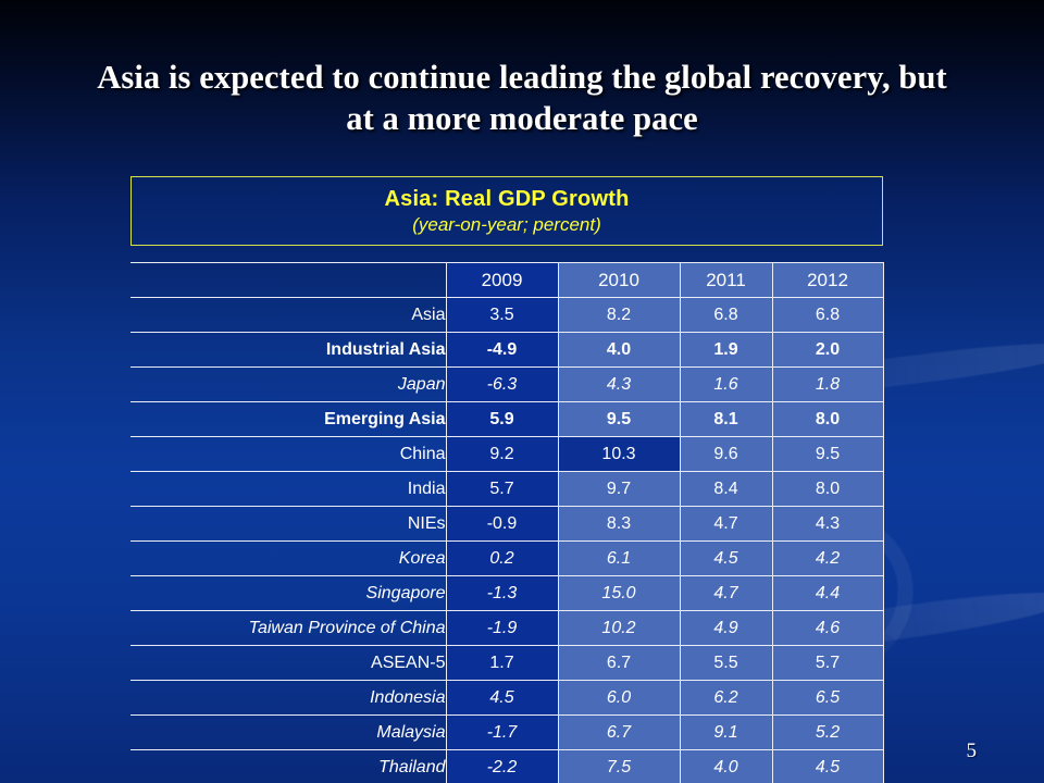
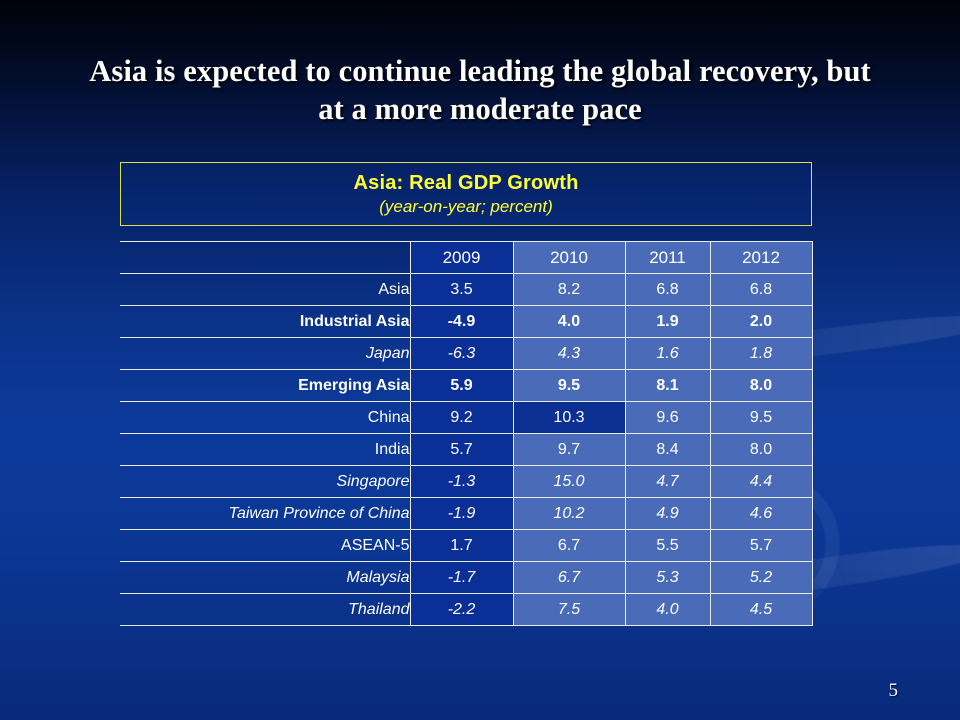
  Asia is expected to continue leading the global recovery, but
  at a more moderate pace
  Asia: Real GDP Growth
  (year-on-year; percent)
  	2009	2010	2011	2012
  Asia	3.5	8.2	6.8	6.8
  Industrial Asia	-4.9	4.0	1.9	2.0
  Japan	-6.3	4.3	1.6	1.8
  Emerging Asia	5.9	9.5	8.1	8.0
  China	9.2	10.3	9.6	9.5
  India	5.7	9.7	8.4	8.0
- NIEs	-0.9	8.3	4.7	4.3
- Korea	0.2	6.1	4.5	4.2
  Singapore	-1.3	15.0	4.7	4.4
  Taiwan Province of China	-1.9	10.2	4.9	4.6
  ASEAN-5	1.7	6.7	5.5	5.7
- Indonesia	4.5	6.0	6.2	6.5
- Malaysia	-1.7	6.7	9.1	5.2
+ Malaysia	-1.7	6.7	5.3	5.2
  Thailand	-2.2	7.5	4.0	4.5
  5
